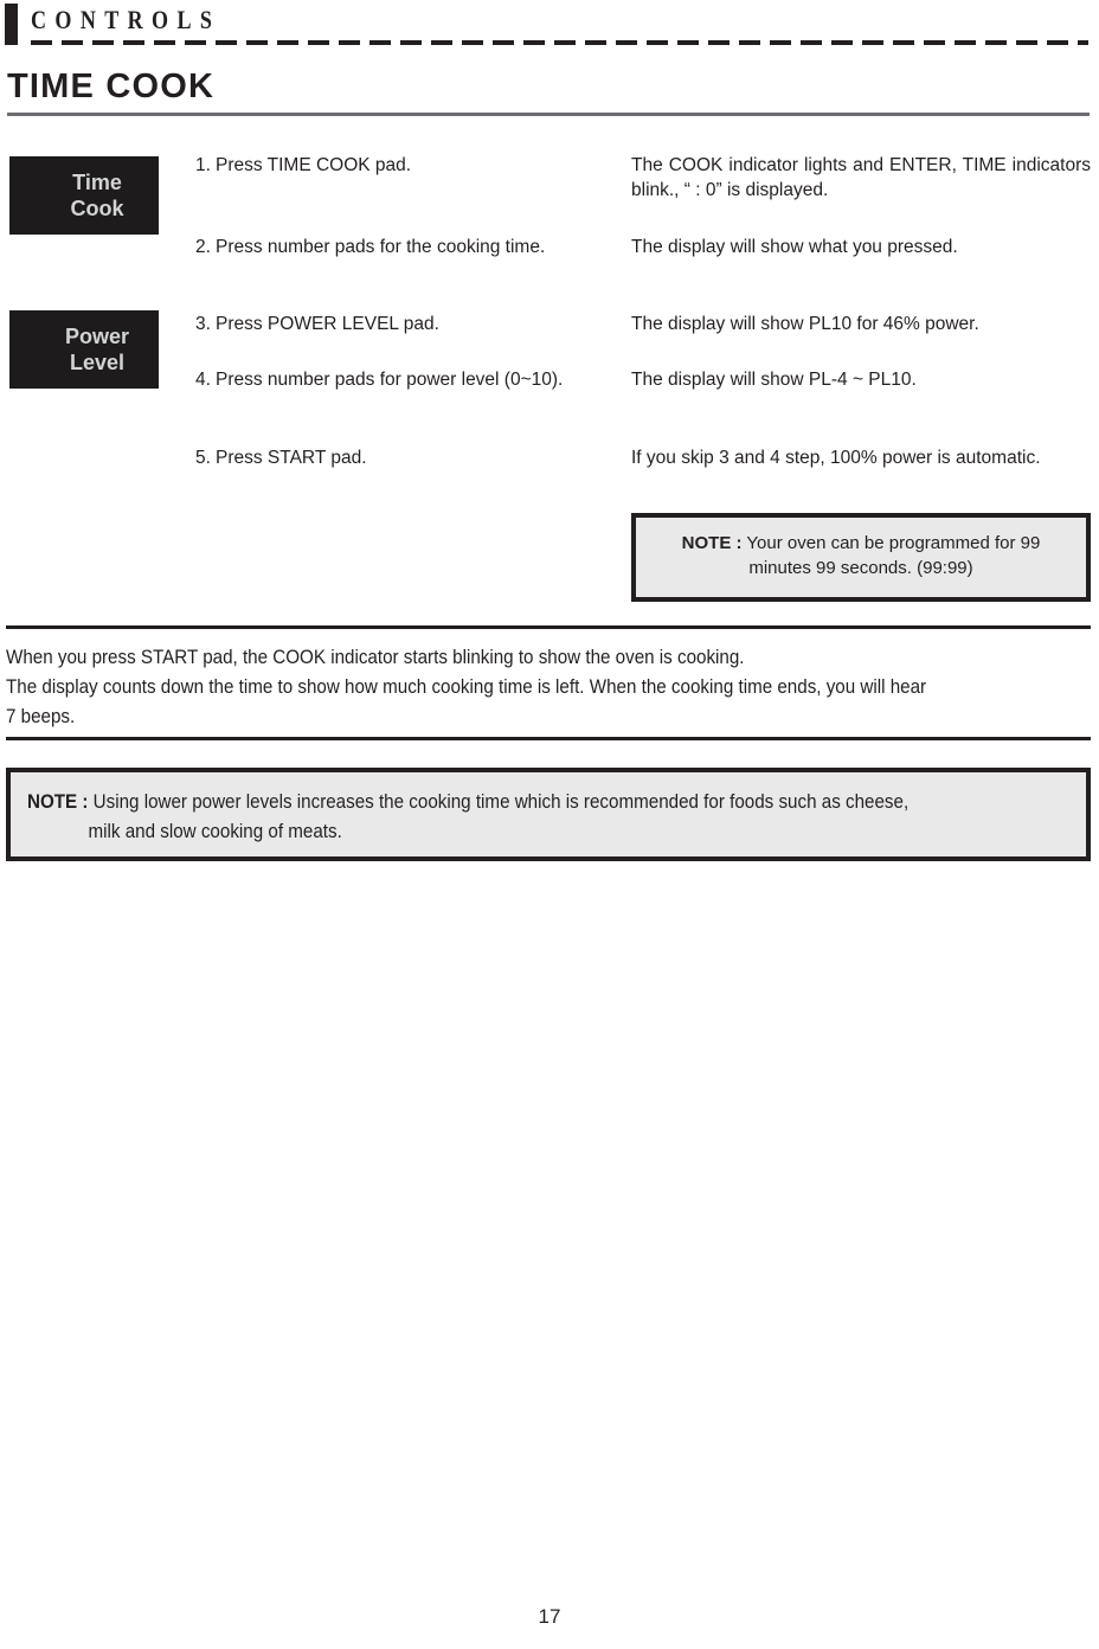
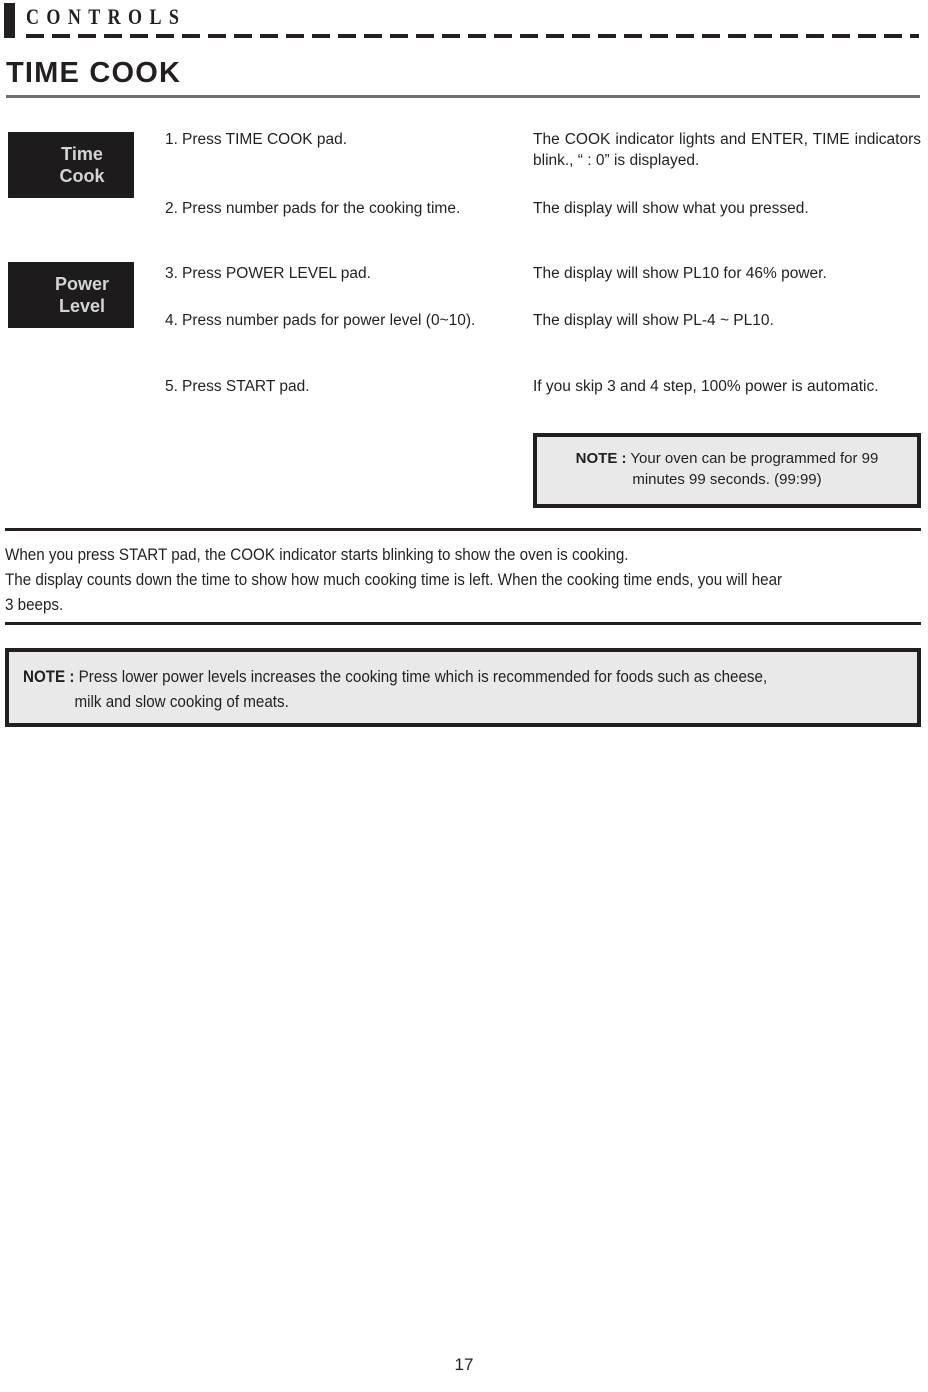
  CONTROLS
  TIME COOK
  Time
  Cook
  Power
  Level
  1.
  Press TIME COOK pad.
  The COOK indicator lights and ENTER, TIME indicators blink., “ : 0” is displayed.
  2.
  Press number pads for the cooking time.
  The display will show what you pressed.
  3.
  Press POWER LEVEL pad.
  The display will show PL10 for 46% power.
  4.
  Press number pads for power level (0~10).
  The display will show PL-4 ~ PL10.
  5.
  Press START pad.
  If you skip 3 and 4 step, 100% power is automatic.
  NOTE : Your oven can be programmed for 99 minutes 99 seconds. (99:99)
  When you press START pad, the COOK indicator starts blinking to show the oven is cooking.
  The display counts down the time to show how much cooking time is left. When the cooking time ends, you will hear
- 7 beeps.
+ 3 beeps.
- NOTE : Using lower power levels increases the cooking time which is recommended for foods such as cheese,
+ NOTE : Press lower power levels increases the cooking time which is recommended for foods such as cheese,
  milk and slow cooking of meats.
  17
